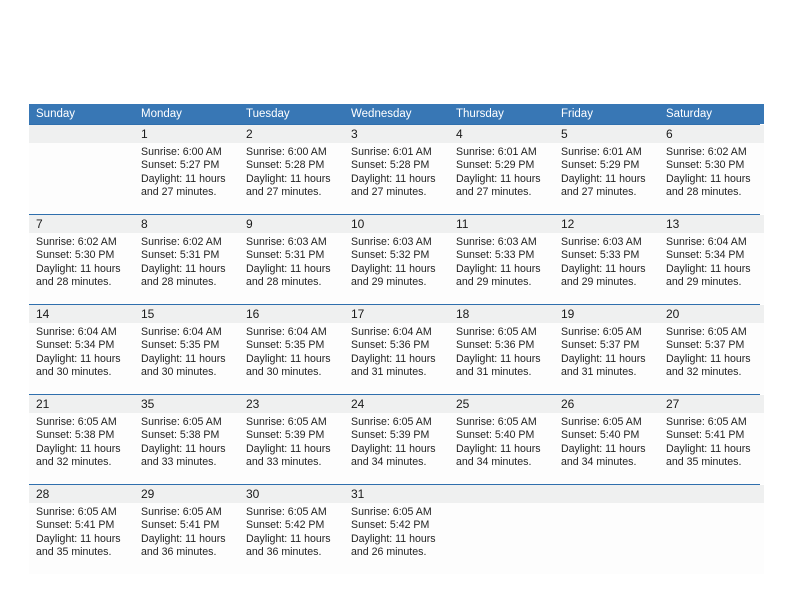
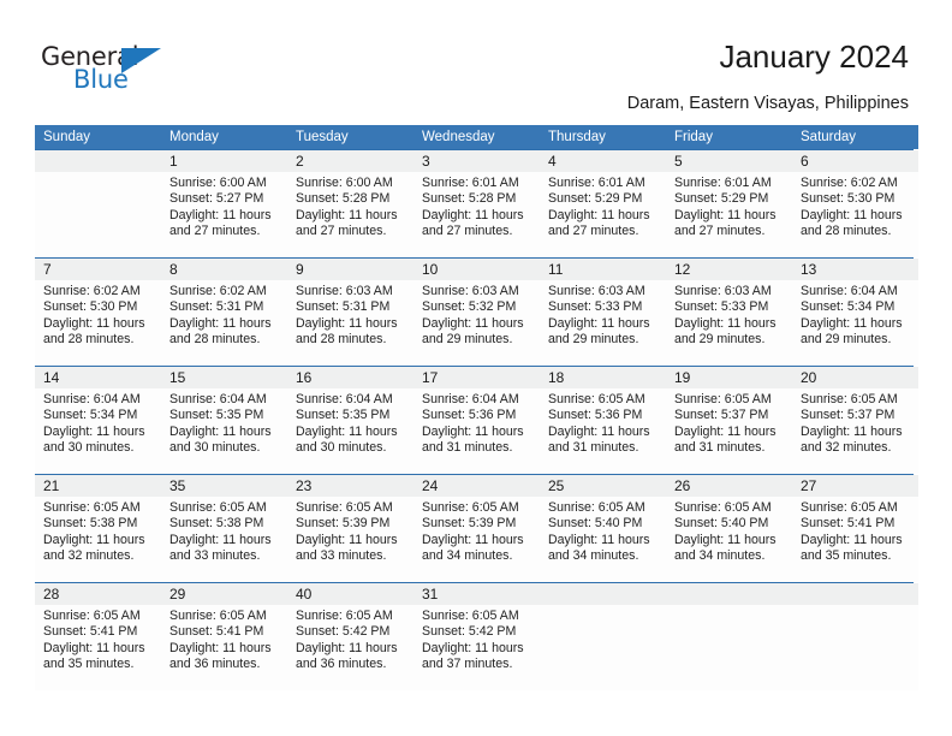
+ General
+ Blue
+ January 2024
+ Daram, Eastern Visayas, Philippines
  Sunday
  Monday
  Tuesday
  Wednesday
  Thursday
  Friday
  Saturday
  1
  2
  3
  4
  5
  6
  Sunrise: 6:00 AM
  Sunset: 5:27 PM
  Daylight: 11 hours
  and 27 minutes.
  Sunrise: 6:00 AM
  Sunset: 5:28 PM
  Daylight: 11 hours
  and 27 minutes.
  Sunrise: 6:01 AM
  Sunset: 5:28 PM
  Daylight: 11 hours
  and 27 minutes.
  Sunrise: 6:01 AM
  Sunset: 5:29 PM
  Daylight: 11 hours
  and 27 minutes.
  Sunrise: 6:01 AM
  Sunset: 5:29 PM
  Daylight: 11 hours
  and 27 minutes.
  Sunrise: 6:02 AM
  Sunset: 5:30 PM
  Daylight: 11 hours
  and 28 minutes.
  7
  8
  9
  10
  11
  12
  13
  Sunrise: 6:02 AM
  Sunset: 5:30 PM
  Daylight: 11 hours
  and 28 minutes.
  Sunrise: 6:02 AM
  Sunset: 5:31 PM
  Daylight: 11 hours
  and 28 minutes.
  Sunrise: 6:03 AM
  Sunset: 5:31 PM
  Daylight: 11 hours
  and 28 minutes.
  Sunrise: 6:03 AM
  Sunset: 5:32 PM
  Daylight: 11 hours
  and 29 minutes.
  Sunrise: 6:03 AM
  Sunset: 5:33 PM
  Daylight: 11 hours
  and 29 minutes.
  Sunrise: 6:03 AM
  Sunset: 5:33 PM
  Daylight: 11 hours
  and 29 minutes.
  Sunrise: 6:04 AM
  Sunset: 5:34 PM
  Daylight: 11 hours
  and 29 minutes.
  14
  15
  16
  17
  18
  19
  20
  Sunrise: 6:04 AM
  Sunset: 5:34 PM
  Daylight: 11 hours
  and 30 minutes.
  Sunrise: 6:04 AM
  Sunset: 5:35 PM
  Daylight: 11 hours
  and 30 minutes.
  Sunrise: 6:04 AM
  Sunset: 5:35 PM
  Daylight: 11 hours
  and 30 minutes.
  Sunrise: 6:04 AM
  Sunset: 5:36 PM
  Daylight: 11 hours
  and 31 minutes.
  Sunrise: 6:05 AM
  Sunset: 5:36 PM
  Daylight: 11 hours
  and 31 minutes.
  Sunrise: 6:05 AM
  Sunset: 5:37 PM
  Daylight: 11 hours
  and 31 minutes.
  Sunrise: 6:05 AM
  Sunset: 5:37 PM
  Daylight: 11 hours
  and 32 minutes.
  21
  35
  23
  24
  25
  26
  27
  Sunrise: 6:05 AM
  Sunset: 5:38 PM
  Daylight: 11 hours
  and 32 minutes.
  Sunrise: 6:05 AM
  Sunset: 5:38 PM
  Daylight: 11 hours
  and 33 minutes.
  Sunrise: 6:05 AM
  Sunset: 5:39 PM
  Daylight: 11 hours
  and 33 minutes.
  Sunrise: 6:05 AM
  Sunset: 5:39 PM
  Daylight: 11 hours
  and 34 minutes.
  Sunrise: 6:05 AM
  Sunset: 5:40 PM
  Daylight: 11 hours
  and 34 minutes.
  Sunrise: 6:05 AM
  Sunset: 5:40 PM
  Daylight: 11 hours
  and 34 minutes.
  Sunrise: 6:05 AM
  Sunset: 5:41 PM
  Daylight: 11 hours
  and 35 minutes.
  28
  29
- 30
+ 40
  31
  Sunrise: 6:05 AM
  Sunset: 5:41 PM
  Daylight: 11 hours
  and 35 minutes.
  Sunrise: 6:05 AM
  Sunset: 5:41 PM
  Daylight: 11 hours
  and 36 minutes.
  Sunrise: 6:05 AM
  Sunset: 5:42 PM
  Daylight: 11 hours
  and 36 minutes.
  Sunrise: 6:05 AM
  Sunset: 5:42 PM
  Daylight: 11 hours
- and 26 minutes.
+ and 37 minutes.
